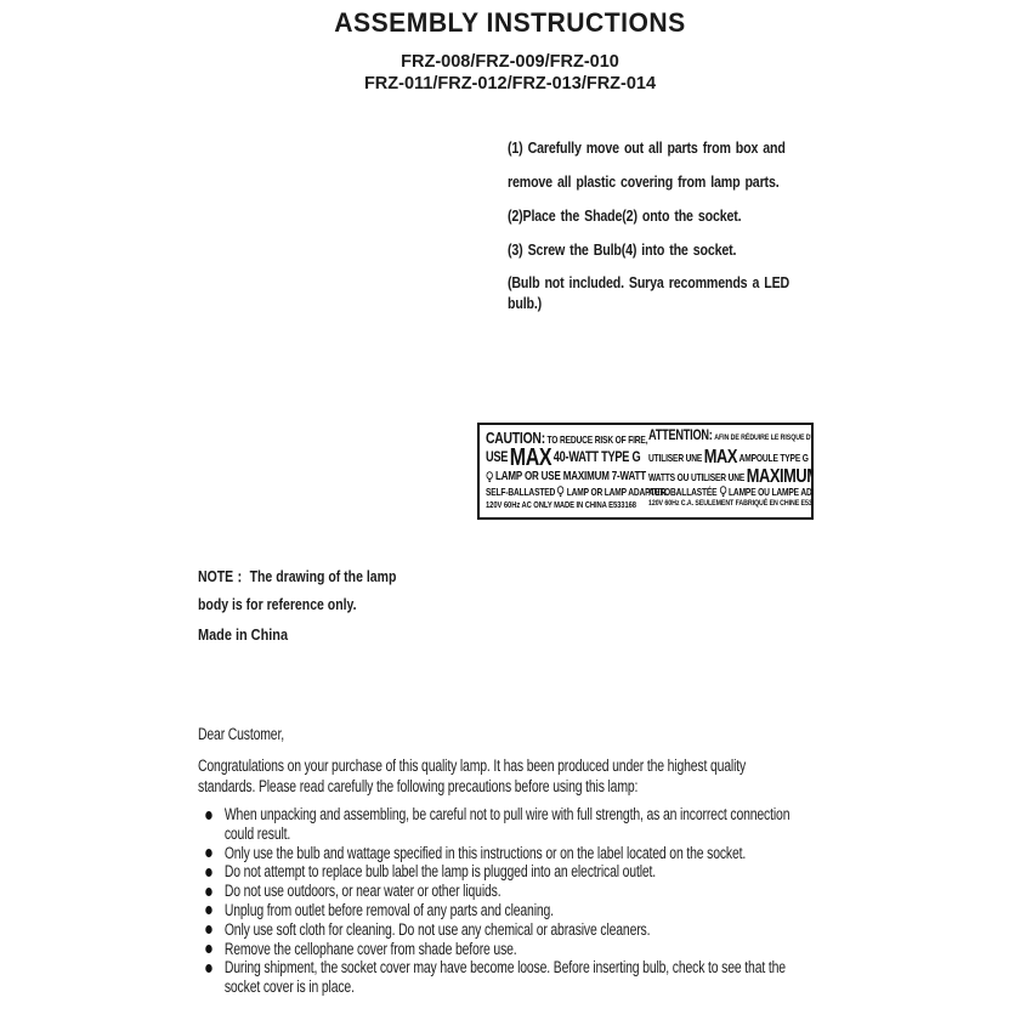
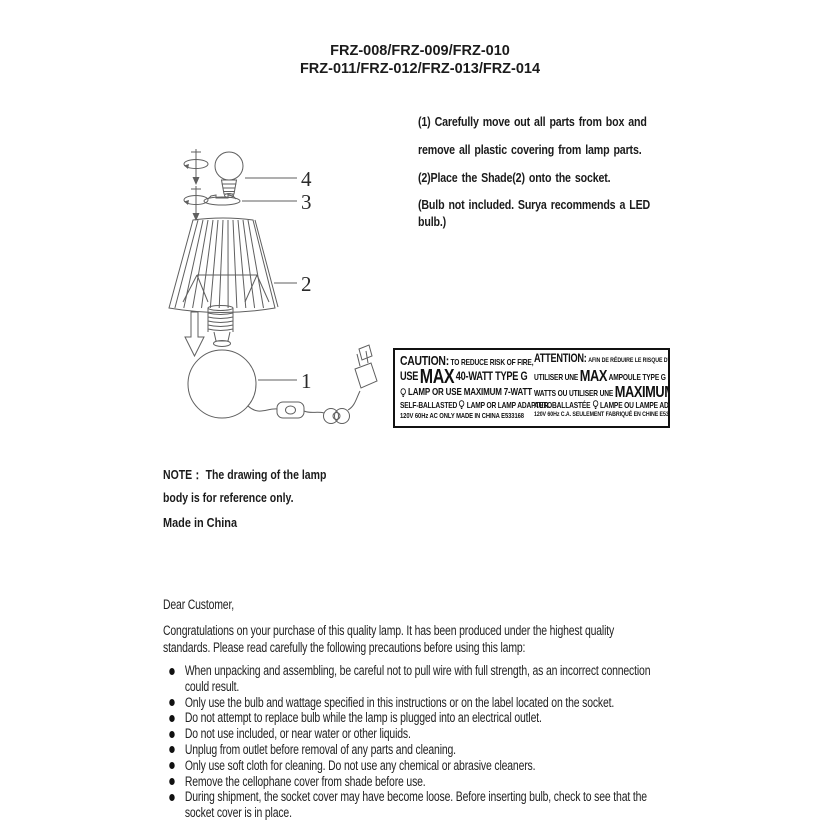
- ASSEMBLY INSTRUCTIONS
  FRZ-008/FRZ-009/FRZ-010
  FRZ-011/FRZ-012/FRZ-013/FRZ-014
+ 4
+ 3
+ 2
+ 1
  (1) Carefully move out all parts from box and
  remove all plastic covering from lamp parts.
  (2)Place the Shade(2) onto the socket.
- (3) Screw the Bulb(4) into the socket.
  (Bulb not included. Surya recommends a LED bulb.)
  CAUTION:
  TO REDUCE RISK OF FIRE,
  USE
  MAX
  40-WATT TYPE G
  LAMP OR USE MAXIMUM 7-WATT
  SELF-BALLASTED
  LAMP OR LAMP ADAPTER.
  120V 60Hz AC ONLY MADE IN CHINA E533168
  ATTENTION:
  UTILISER UNE
  MAX
  AMPOULE TYPE G
  WATTS OU UTILISER UNE
  MAXIMU
  AUTOBALLASTÉE
  NOTE： The drawing of the lamp
  body is for reference only.
  Made in China
  Dear Customer,
  Congratulations on your purchase of this quality lamp. It has been produced under the highest quality standards. Please read carefully the following precautions before using this lamp:
  When unpacking and assembling, be careful not to pull wire with full strength, as an incorrect connection could result.
  Only use the bulb and wattage specified in this instructions or on the label located on the socket.
- Do not attempt to replace bulb label the lamp is plugged into an electrical outlet.
+ Do not attempt to replace bulb while the lamp is plugged into an electrical outlet.
- Do not use outdoors, or near water or other liquids.
+ Do not use included, or near water or other liquids.
  Unplug from outlet before removal of any parts and cleaning.
  Only use soft cloth for cleaning. Do not use any chemical or abrasive cleaners.
  Remove the cellophane cover from shade before use.
  During shipment, the socket cover may have become loose. Before inserting bulb, check to see that the socket cover is in place.
